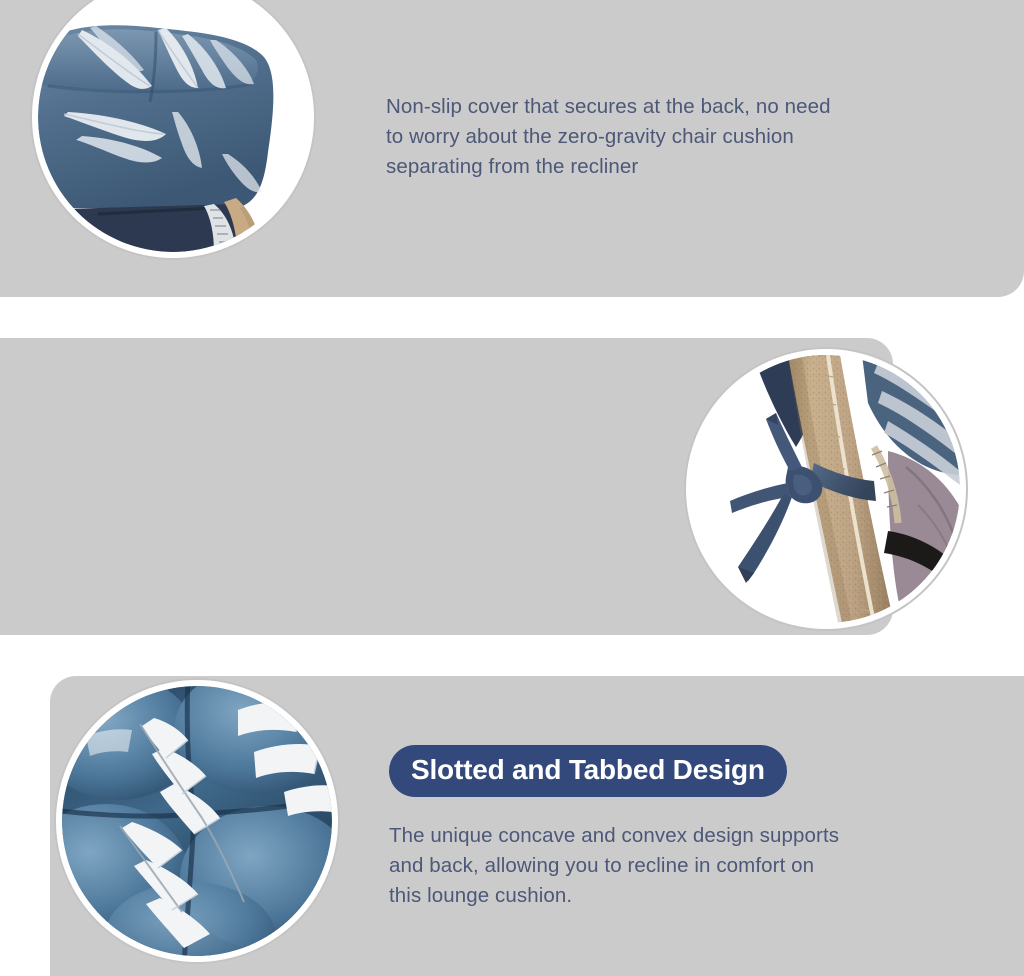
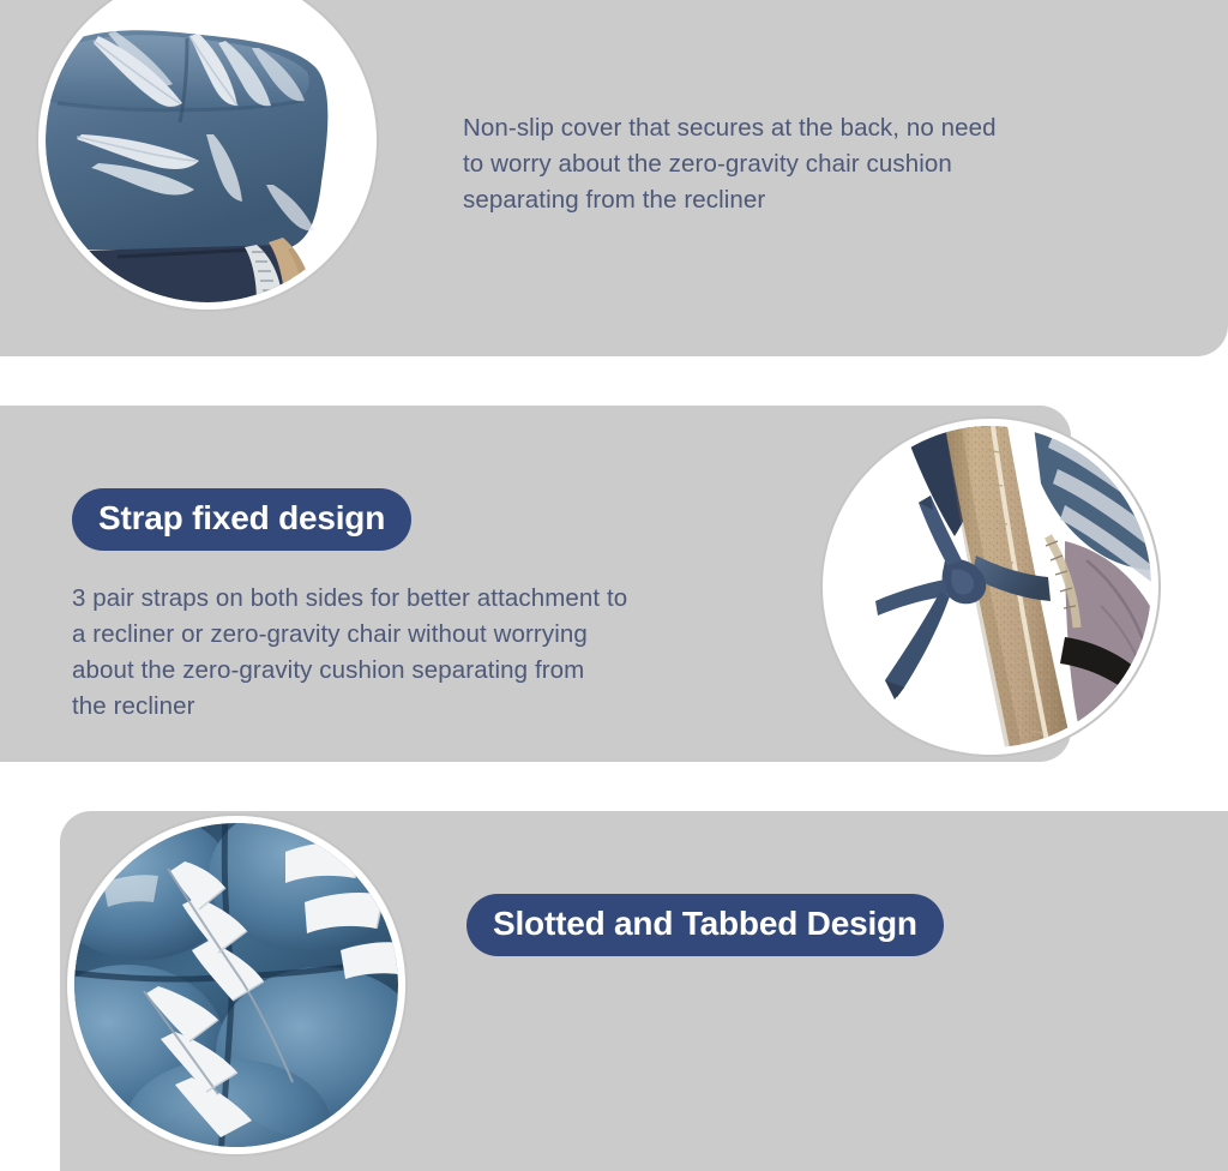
  Non-slip cover that secures at the back, no need
  to worry about the zero-gravity chair cushion
  separating from the recliner
+ Strap fixed design
+ 3 pair straps on both sides for better attachment to
+ a recliner or zero-gravity chair without worrying
+ about the zero-gravity cushion separating from
+ the recliner
  Slotted and Tabbed Design
- The unique concave and convex design supports
- and back, allowing you to recline in comfort on
- this lounge cushion.
